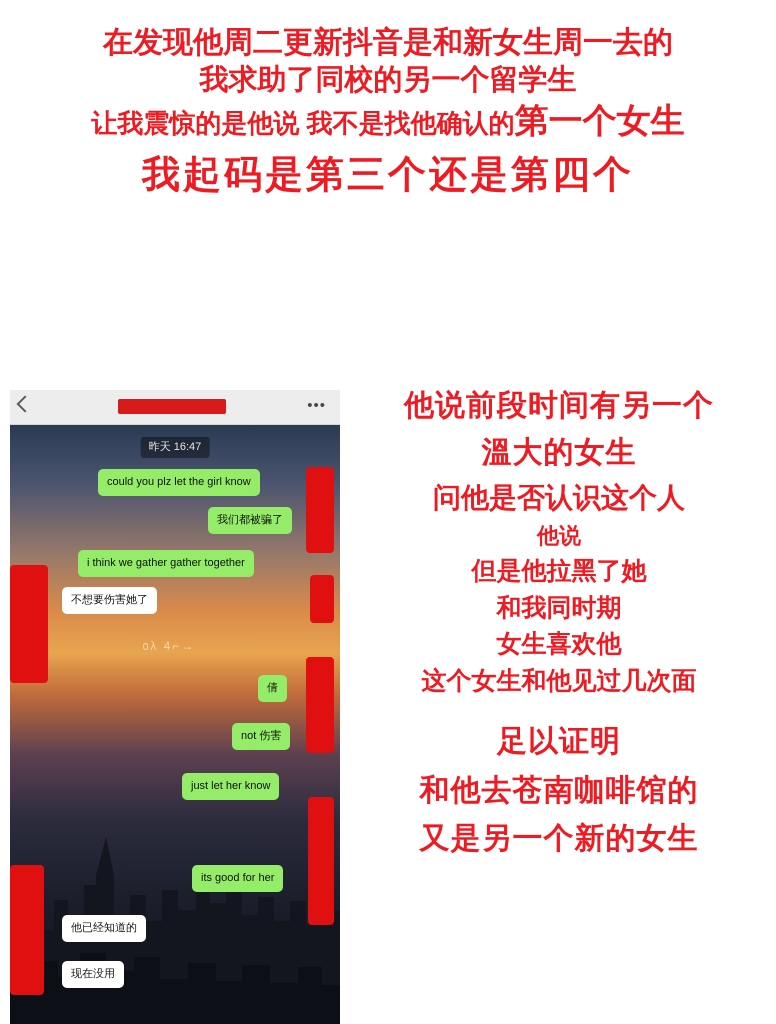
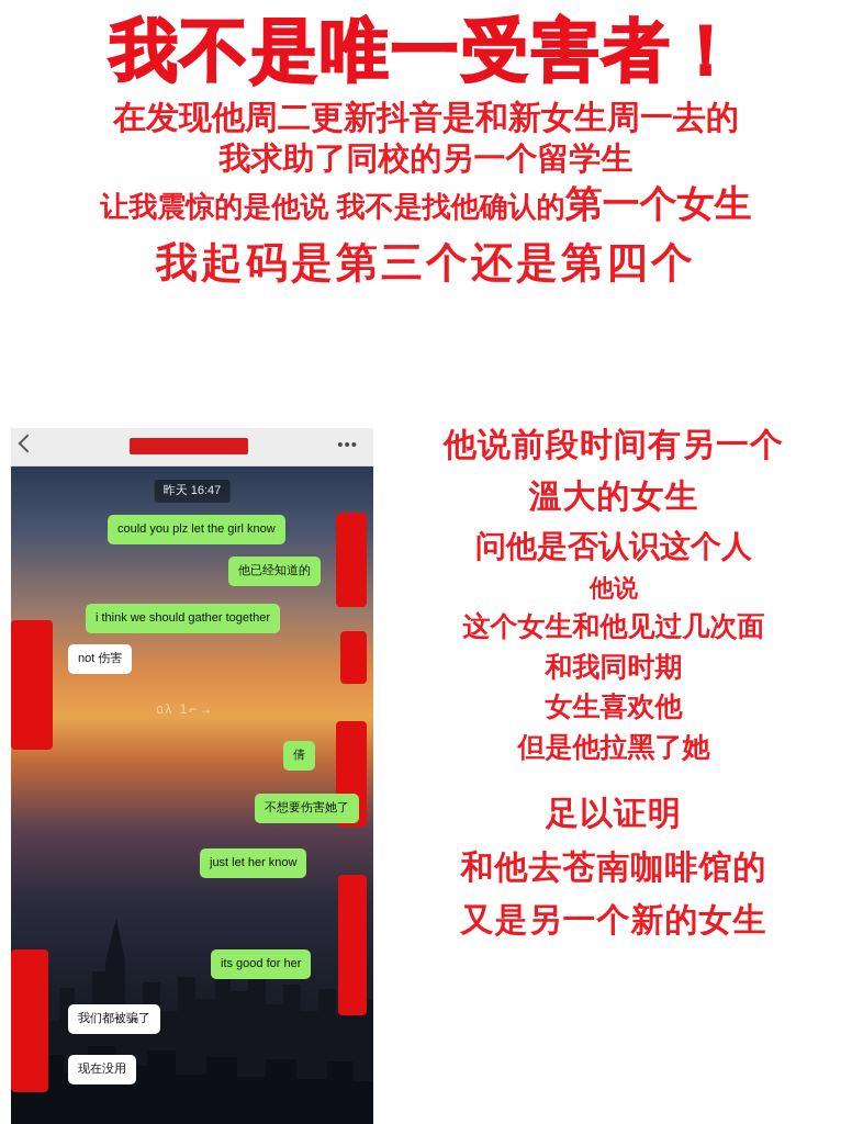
+ 我不是唯一受害者！
  在发现他周二更新抖音是和新女生周一去的
  我求助了同校的另一个留学生
  让我震惊的是他说 我不是找他确认的第一个女生
  我起码是第三个还是第四个
  •••
  昨天 16:47
- ൦λ 4⌐→
+ ൦λ 1⌐→
  could you plz let the girl know
- 我们都被骗了
+ 他已经知道的
- i think we gather gather together
+ i think we should gather together
- 不想要伤害她了
+ not 伤害
  倩
- not 伤害
+ 不想要伤害她了
  just let her know
  its good for her
- 他已经知道的
+ 我们都被骗了
  现在没用
  他说前段时间有另一个
  溫大的女生
  问他是否认识这个人
  他说
- 但是他拉黑了她
+ 这个女生和他见过几次面
  和我同时期
  女生喜欢他
- 这个女生和他见过几次面
+ 但是他拉黑了她
  足以证明
  和他去苍南咖啡馆的
  又是另一个新的女生
